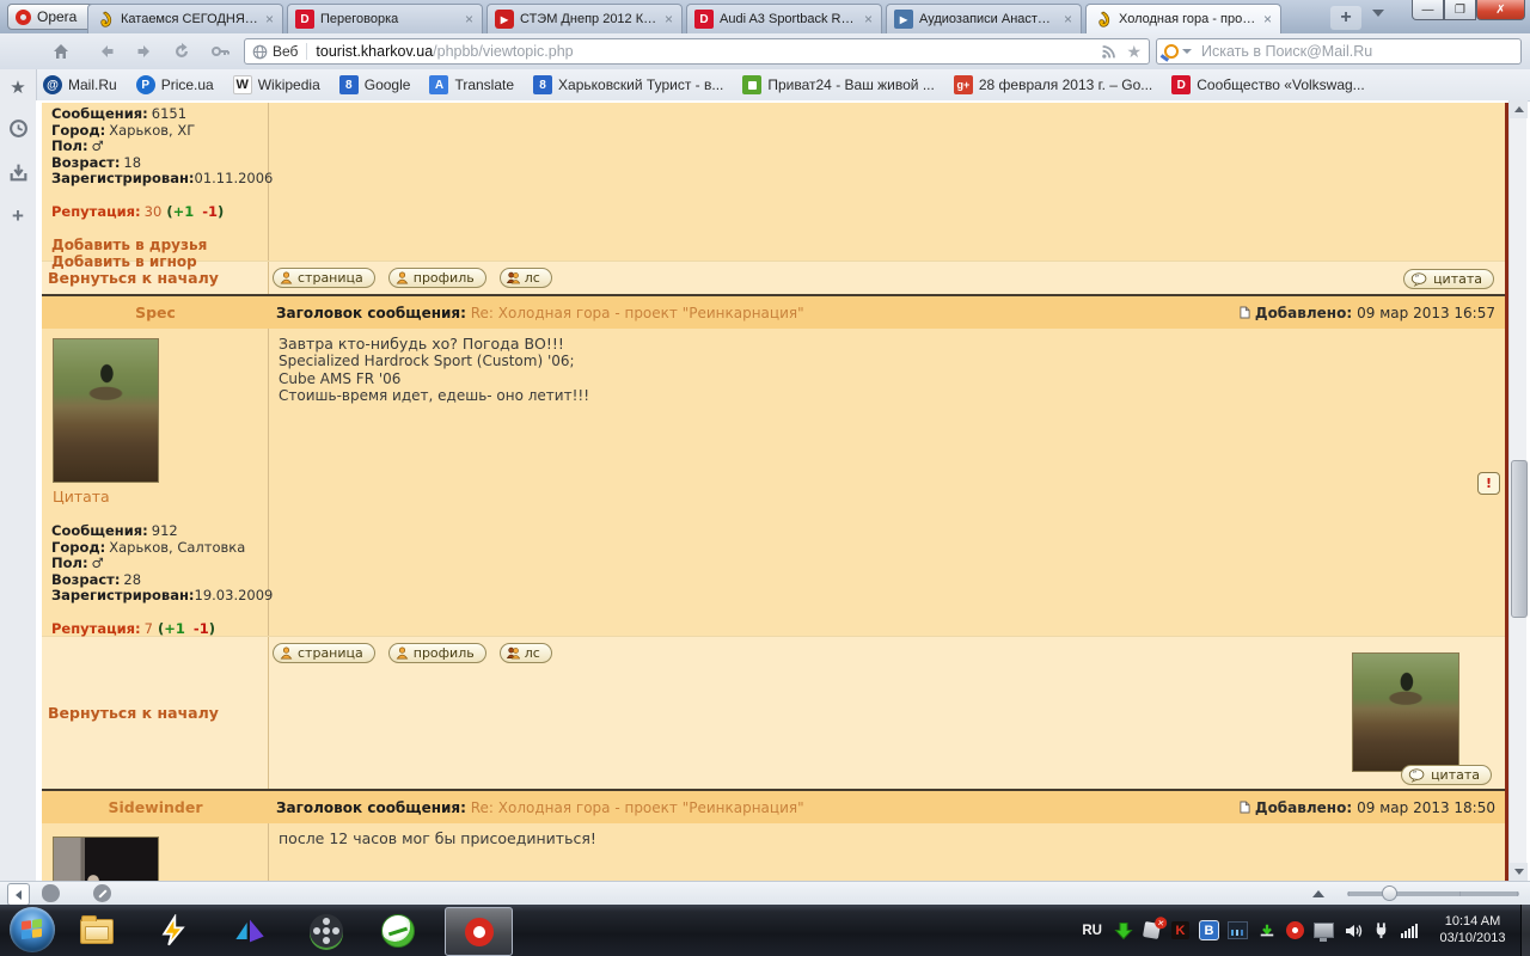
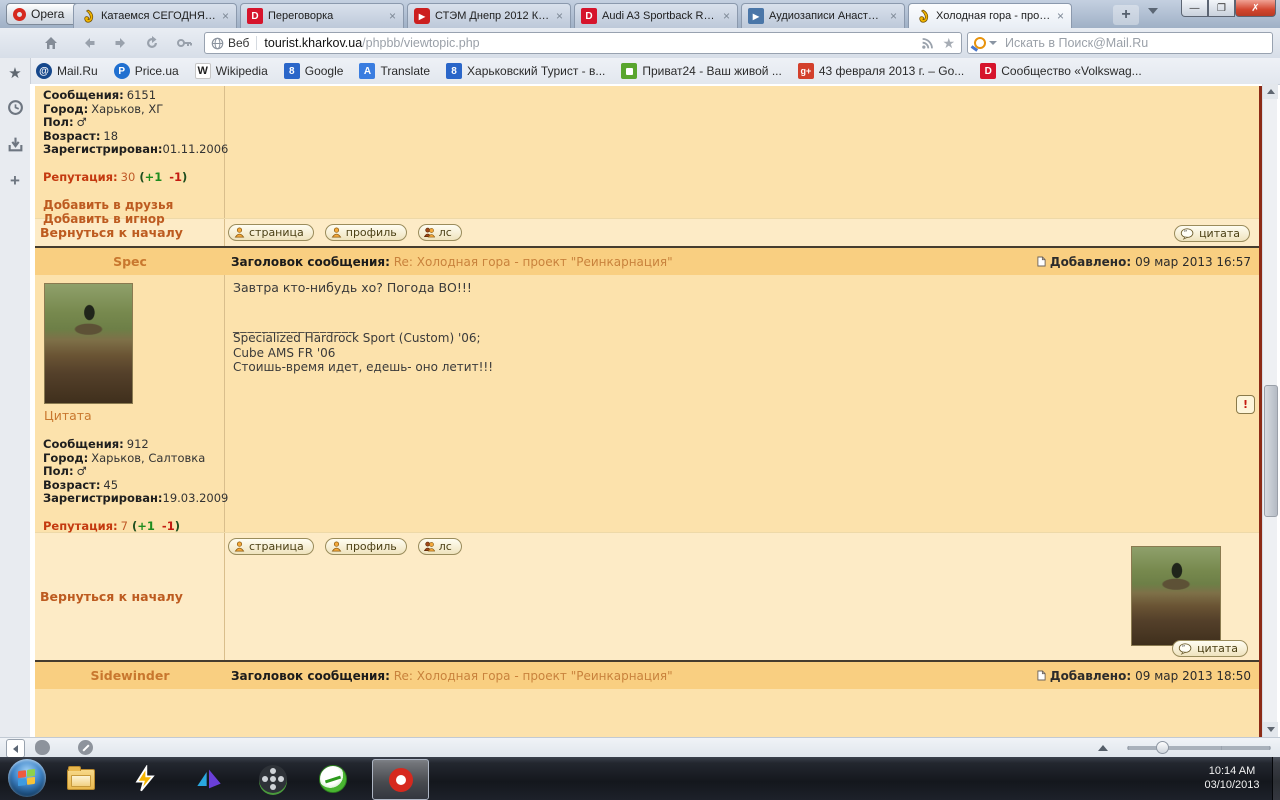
  Opera
  Катаемся СЕГОДНЯ и
  ×
  Переговорка
  ×
  СТЭМ Днепр 2012 КВ.
  ×
  Audi A3 Sportback RS .
  ×
  Аудиозаписи Анастас.
  ×
  Холодная гора - прое..
  ×
  +
  —
  ❐
  ✗
  Веб
  tourist.kharkov.ua/phpbb/viewtopic.php
  ★
  Искать в Поиск@Mail.Ru
  Mail.Ru
  Price.ua
  Wikipedia
  Google
  Translate
  Харьковский Турист - в...
  Приват24 - Ваш живой ...
- 28 февраля 2013 г. – Go...
+ 43 февраля 2013 г. – Go...
  Сообщество «Volkswag...
  ★
  +
  Сообщения: 6151
  Город: Харьков, ХГ
  Пол: ♂
  Возраст: 18
  Зарегистрирован:01.11.2006
  Репутация: 30 (+1 -1)
  Добавить в друзья
  Добавить в игнор
  Вернуться к началу
  страница
  профиль
  лс
  ”
  цитата
  Spec
  Заголовок сообщения: Re: Холодная гора - проект "Реинкарнация"
  Добавлено:
  09 мар 2013 16:57
  Цитата
  Сообщения: 912
  Город: Харьков, Салтовка
  Пол: ♂
- Возраст: 28
+ Возраст: 45
  Зарегистрирован:19.03.2009
  Репутация: 7 (+1 -1)
  Завтра кто-нибудь хо? Погода ВО!!!
+ _________________
  Specialized Hardrock Sport (Custom) '06;
  Cube AMS FR '06
  Стоишь-время идет, едешь- оно летит!!!
  !
  Вернуться к началу
  страница
  профиль
  лс
  ”
  цитата
  Sidewinder
  Заголовок сообщения: Re: Холодная гора - проект "Реинкарнация"
  Добавлено:
  09 мар 2013 18:50
- после 12 часов мог бы присоединиться!
- RU
  10:14 AM
  03/10/2013
